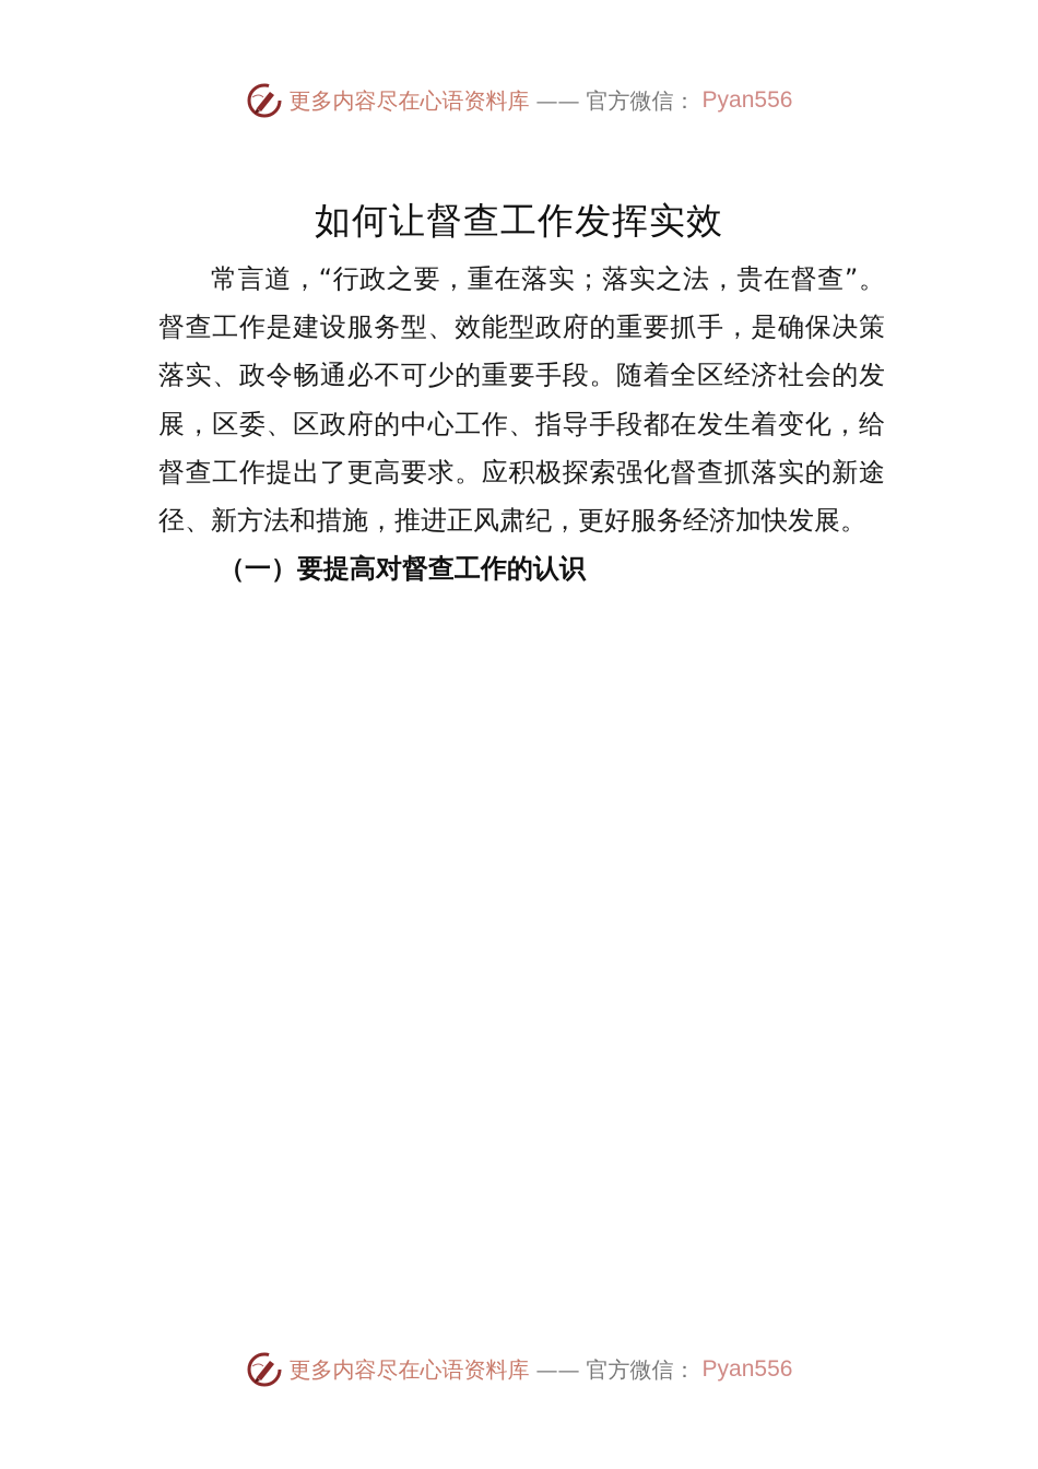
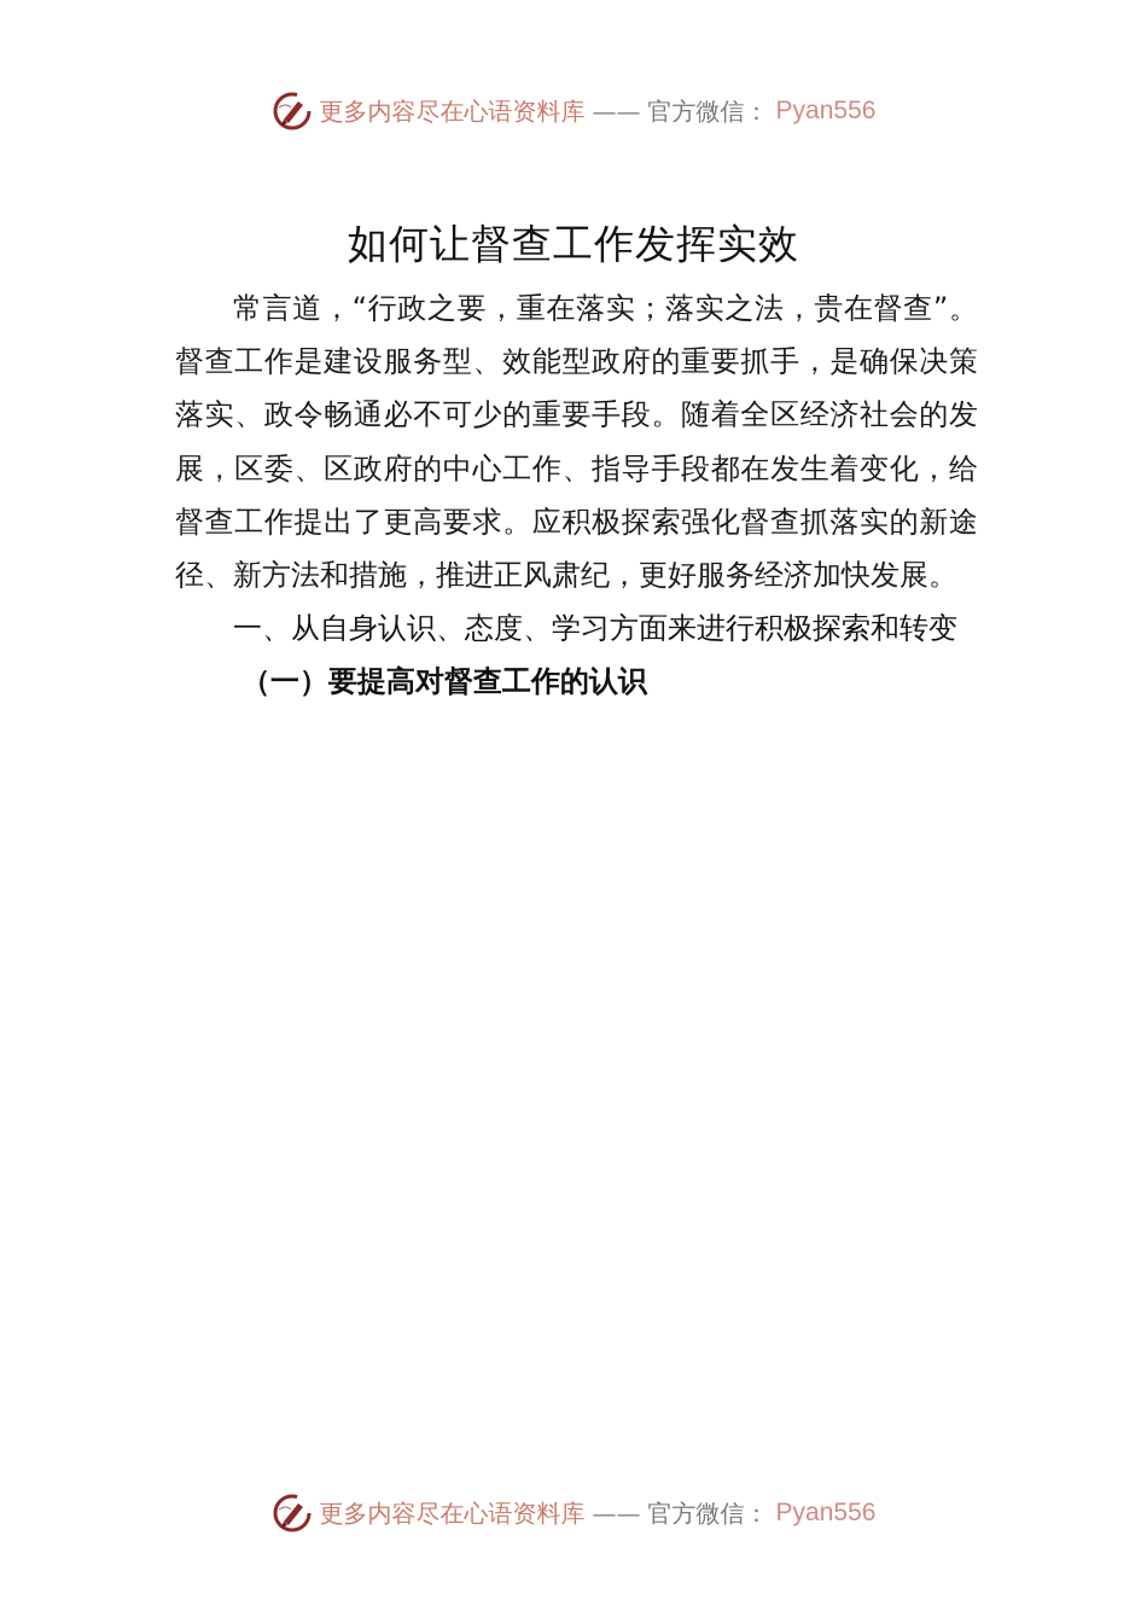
  更多内容尽在心语资料库
  ——
  官方微信：
  Pyan556
  如何让督查工作发挥实效
  常言道，“行政之要，重在落实；落实之法，贵在督查”。督查工作是建设服务型、效能型政府的重要抓手，是确保决策落实、政令畅通必不可少的重要手段。随着全区经济社会的发展，区委、区政府的中心工作、指导手段都在发生着变化，给督查工作提出了更高要求。应积极探索强化督查抓落实的新途径、新方法和措施，推进正风肃纪，更好服务经济加快发展。
+ 一、从自身认识、态度、学习方面来进行积极探索和转变
  （一）要提高对督查工作的认识
  更多内容尽在心语资料库
  ——
  官方微信：
  Pyan556
